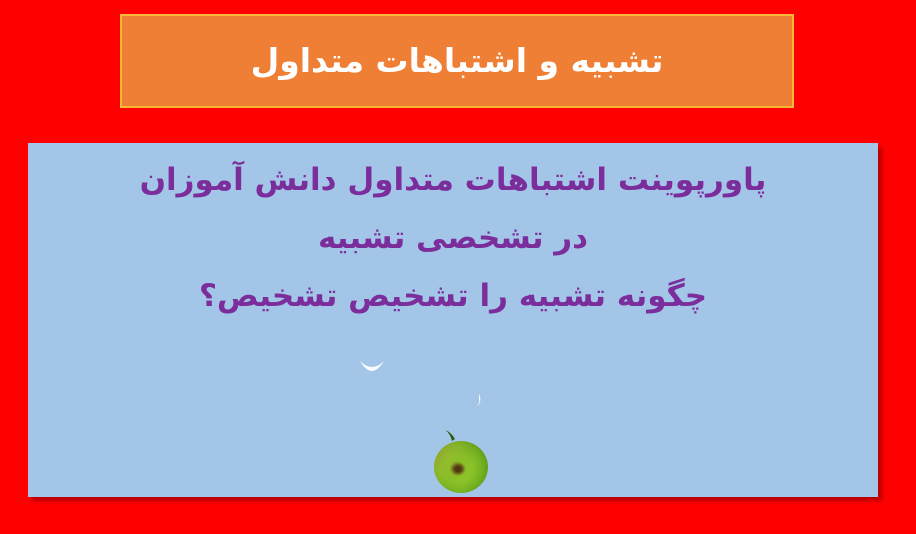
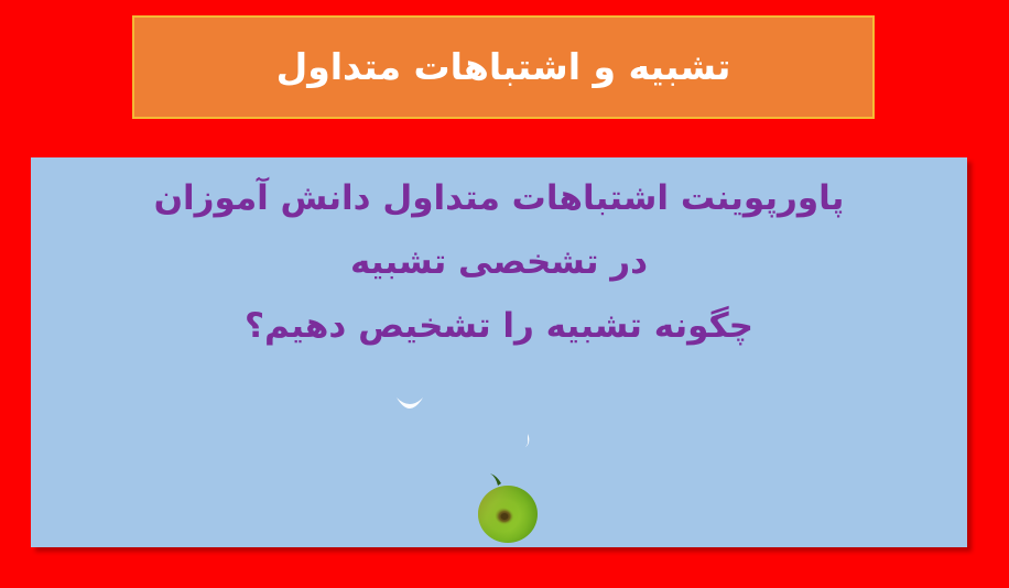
  تشبیه و اشتباهات متداول
  پاورپوینت اشتباهات متداول دانش آموزان
  در تشخصی تشبیه
- چگونه تشبیه را تشخیص تشخیص؟
+ چگونه تشبیه را تشخیص دهیم؟
